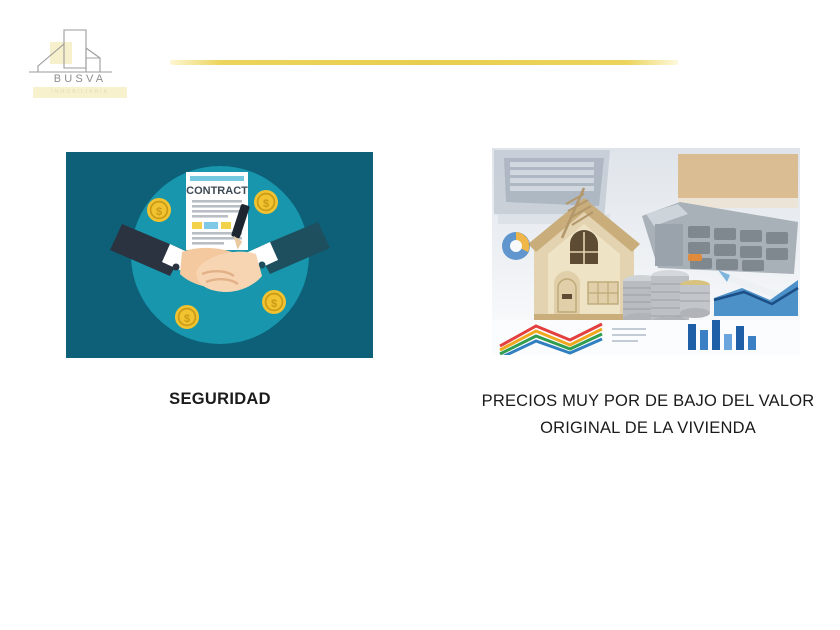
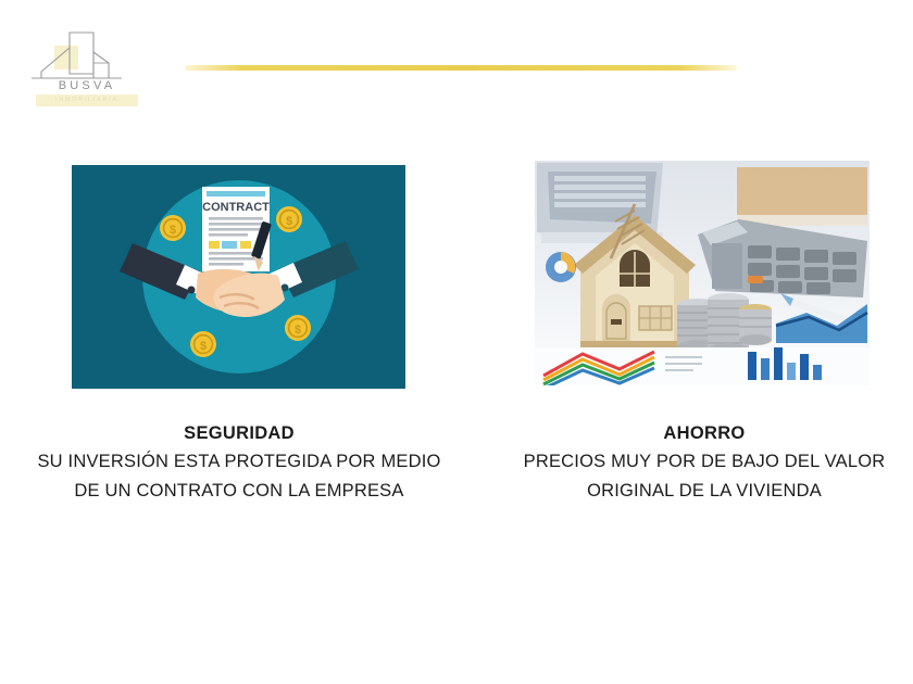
  BUSVA
  CONTRACT
  $
  $
  $
  $
  SEGURIDAD
+ SU INVERSIÓN ESTA PROTEGIDA POR MEDIO DE UN CONTRATO CON LA EMPRESA
+ AHORRO
  PRECIOS MUY POR DE BAJO DEL VALOR ORIGINAL DE LA VIVIENDA
